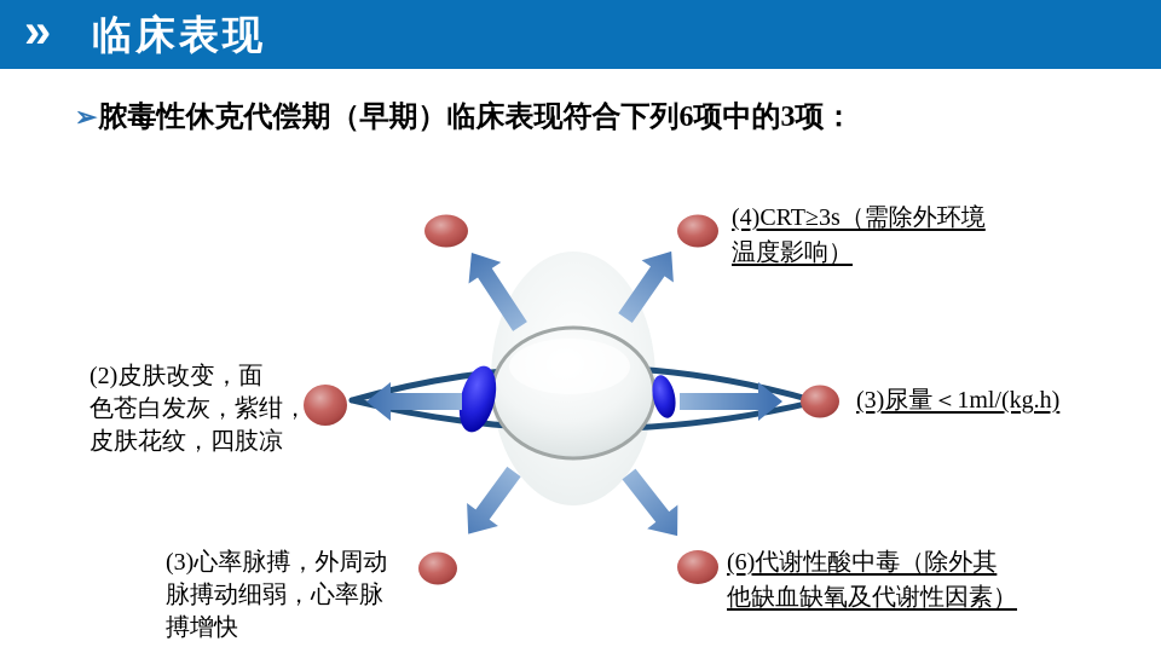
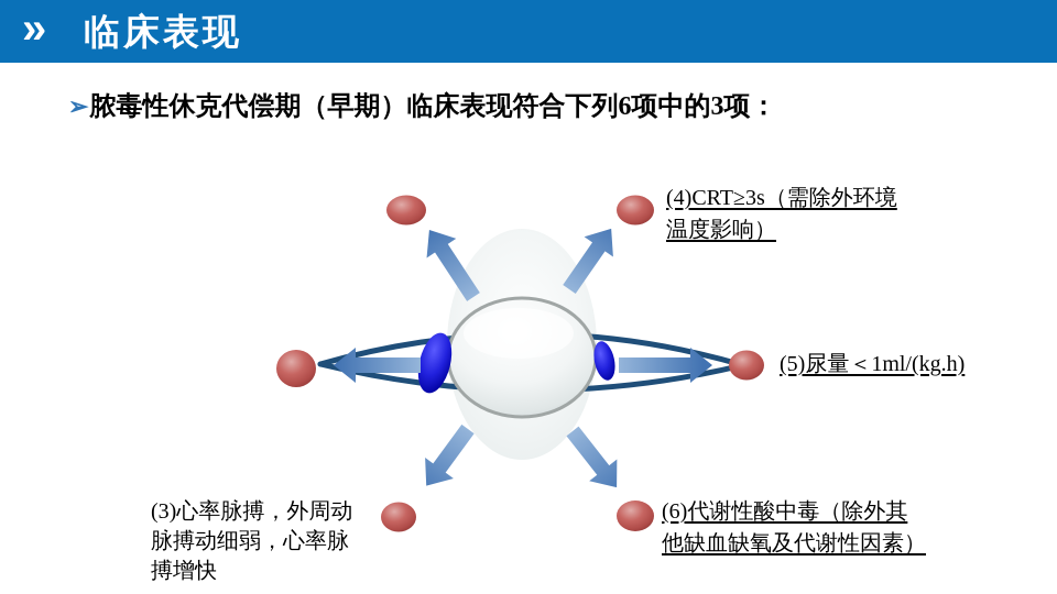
  »
  临床表现
  ➢脓毒性休克代偿期（早期）临床表现符合下列6项中的3项：
- (2)皮肤改变，面
- 色苍白发灰，紫绀，
- 皮肤花纹，四肢凉
  (3)心率脉搏，外周动
  脉搏动细弱，心率脉
  搏增快
  (4)CRT≥3s（需除外环境
  温度影响）
- (3)尿量＜1ml/(kg.h)
+ (5)尿量＜1ml/(kg.h)
  (6)代谢性酸中毒（除外其
  他缺血缺氧及代谢性因素）
